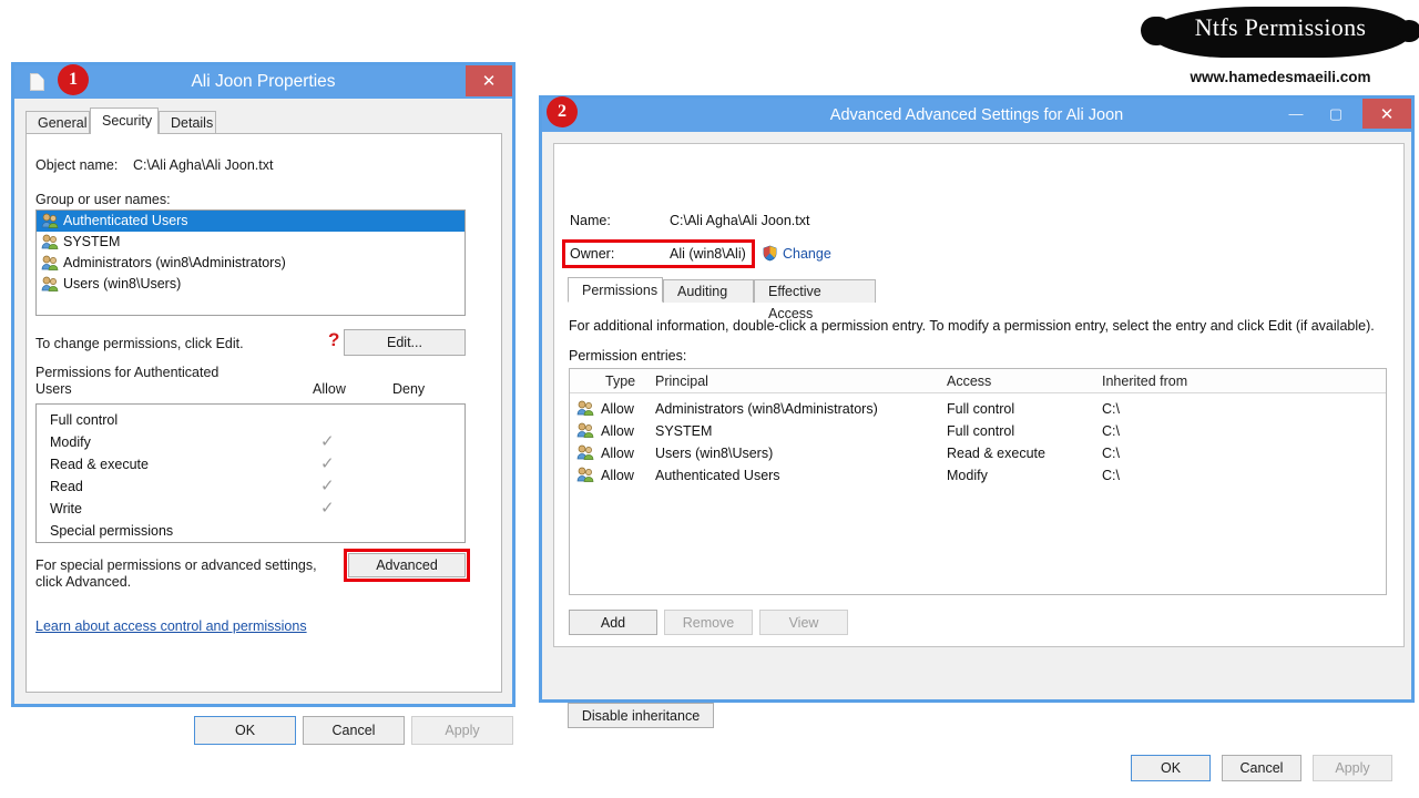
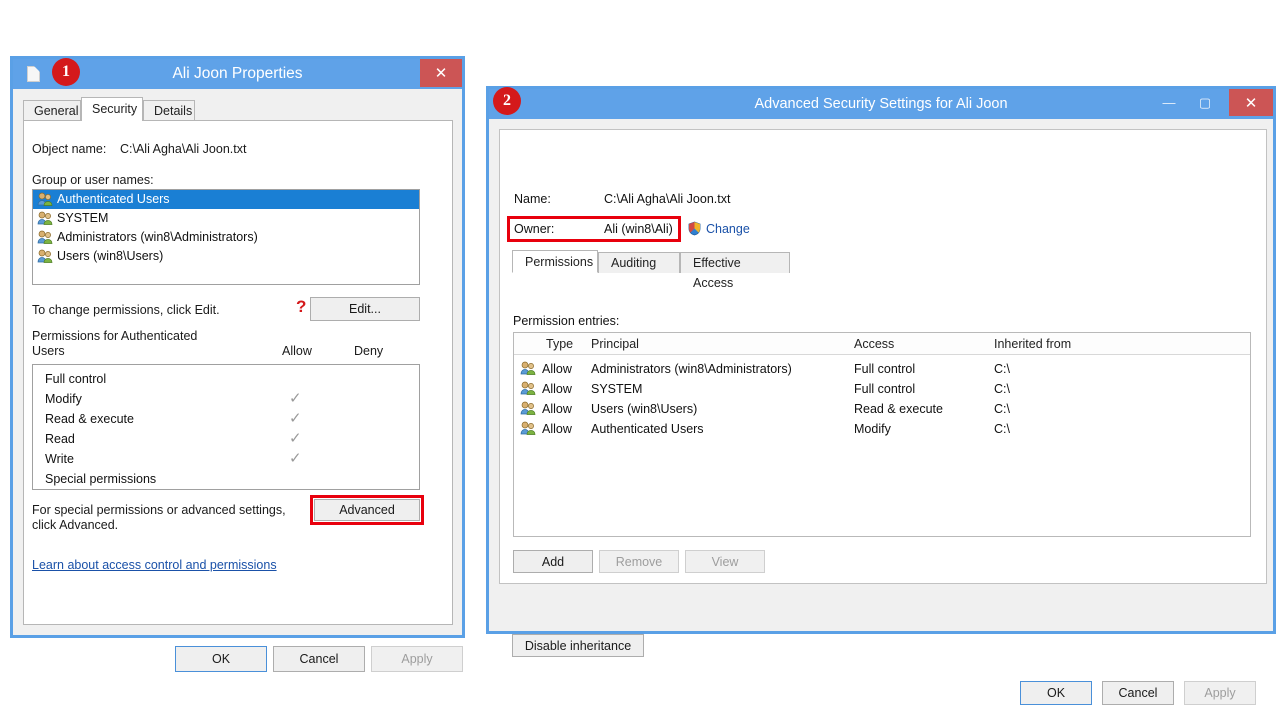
- Ntfs Permissions
- www.hamedesmaeili.com
  Ali Joon Properties
  ✕
  General
  Security
  Details
  Object name:
  C:\Ali Agha\Ali Joon.txt
  Group or user names:
  Authenticated Users
  SYSTEM
  Administrators (win8\Administrators)
  Users (win8\Users)
  To change permissions, click Edit.
  ?
  Edit...
  Permissions for Authenticated
  Users
  Allow
  Deny
  Full control
  Modify
  ✓
  Read & execute
  ✓
  Read
  ✓
  Write
  ✓
  Special permissions
  For special permissions or advanced settings,
  click Advanced.
  Advanced
  Learn about access control and permissions
  OK
  Cancel
  Apply
  1
- Advanced Advanced Settings for Ali Joon
+ Advanced Security Settings for Ali Joon
  —
  ▢
  ✕
  Name:
  C:\Ali Agha\Ali Joon.txt
  Owner:
  Ali (win8\Ali)
  Change
  Permissions
  Auditing
  Effective Access
- For additional information, double-click a permission entry. To modify a permission entry, select the entry and click Edit (if available).
  Permission entries:
  Type
  Principal
  Access
  Inherited from
  Allow
  Administrators (win8\Administrators)
  Full control
  C:\
  Allow
  SYSTEM
  Full control
  C:\
  Allow
  Users (win8\Users)
  Read & execute
  C:\
  Allow
  Authenticated Users
  Modify
  C:\
  Add
  Remove
  View
  Disable inheritance
  OK
  Cancel
  Apply
  2
